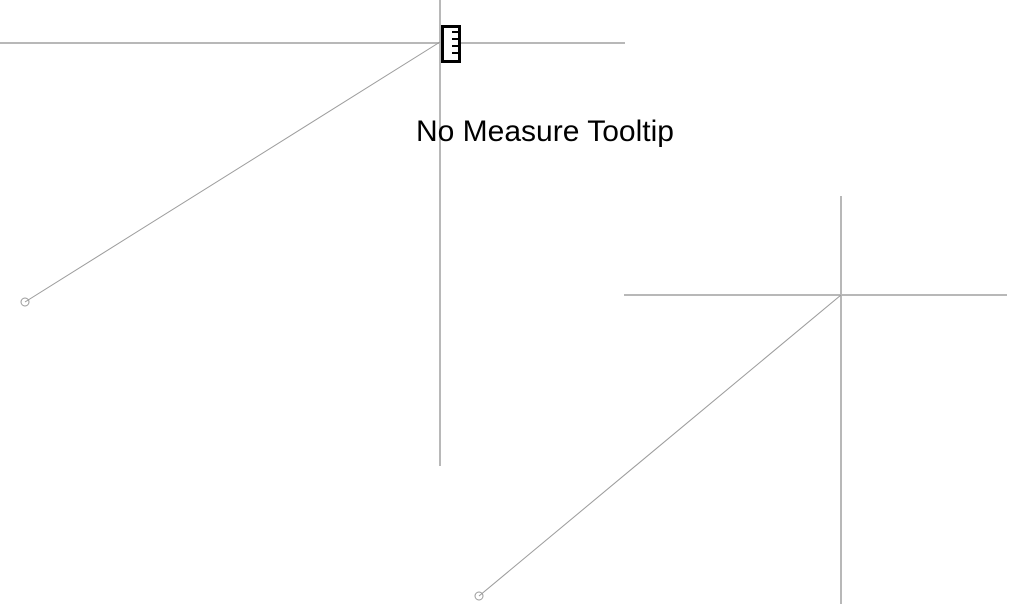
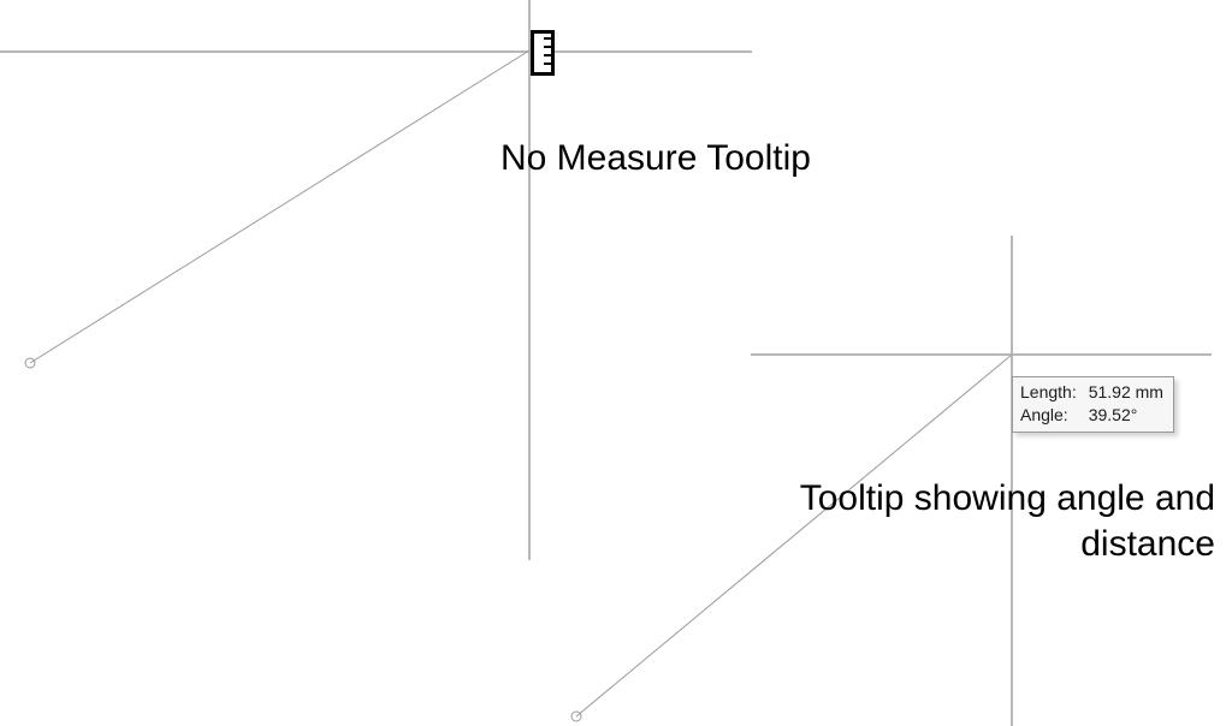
  No Measure Tooltip
+ Tooltip showing angle and distance
+ Length:	51.92 mm
+ Angle:	39.52°
